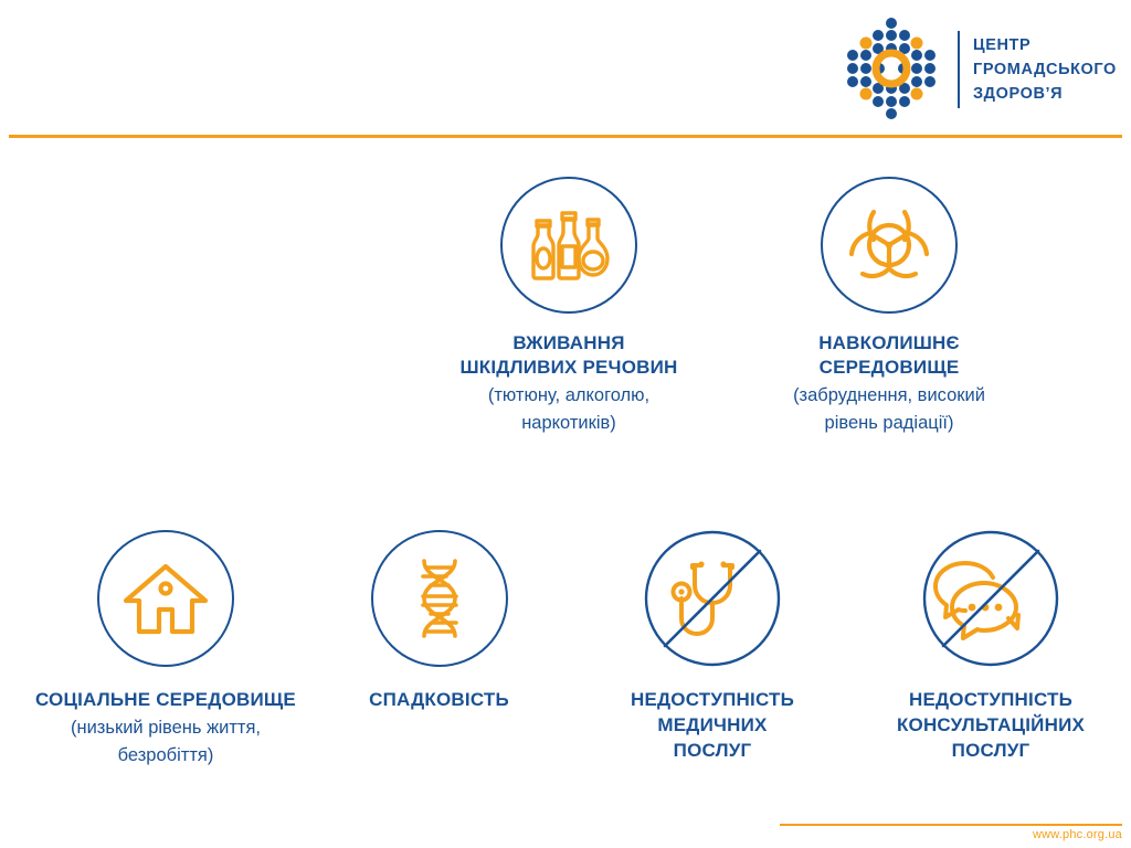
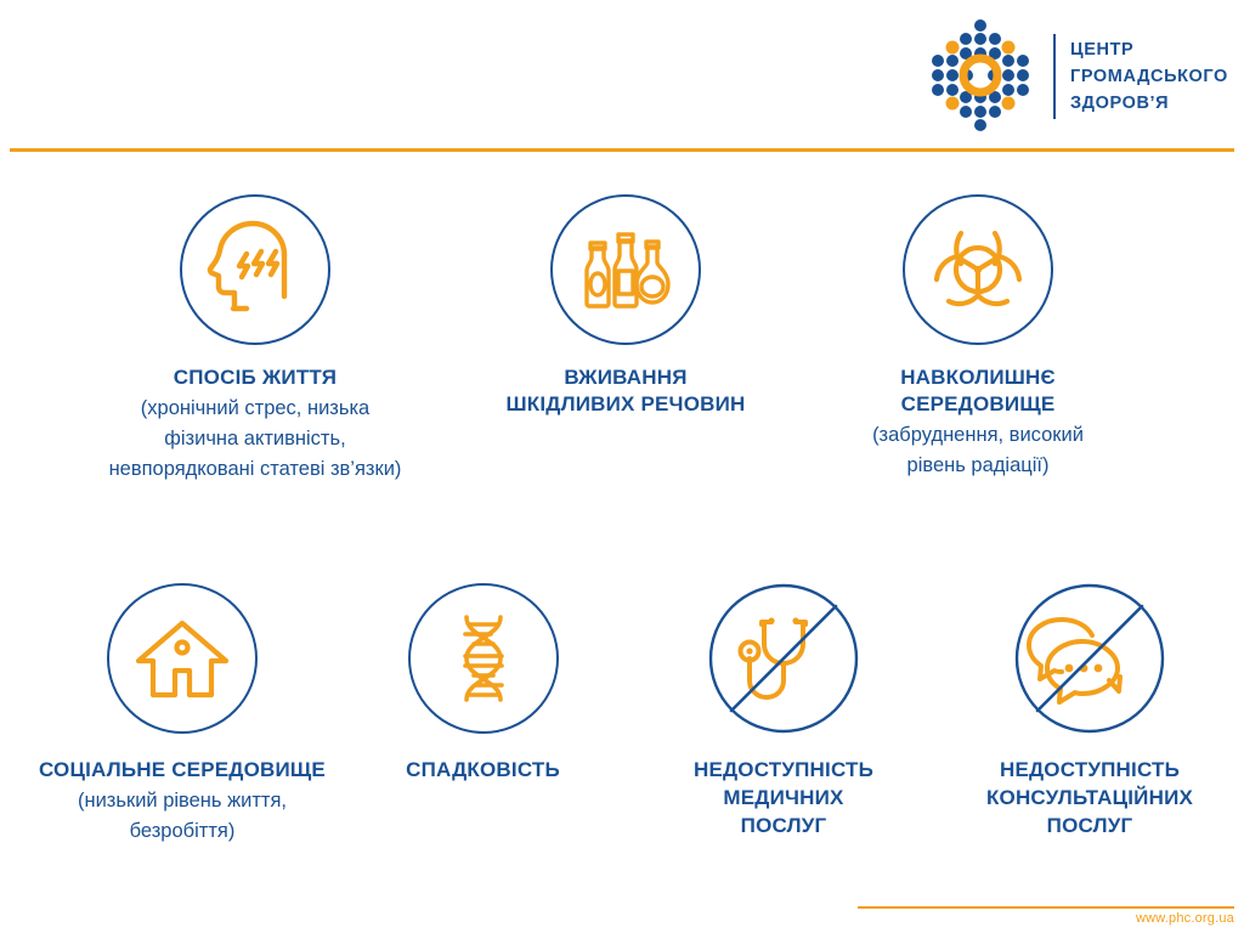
  ЦЕНТР
  ГРОМАДСЬКОГО
  ЗДОРОВ’Я
+ СПОСІБ ЖИТТЯ
+ (хронічний стрес, низька
+ фізична активність,
+ невпорядковані статеві зв’язки)
  ВЖИВАННЯ
  ШКІДЛИВИХ РЕЧОВИН
- (тютюну, алкоголю,
- наркотиків)
  НАВКОЛИШНЄ
  СЕРЕДОВИЩЕ
  (забруднення, високий
  рівень радіації)
  СОЦІАЛЬНЕ СЕРЕДОВИЩЕ
  (низький рівень життя,
  безробіття)
  СПАДКОВІСТЬ
  НЕДОСТУПНІСТЬ
  МЕДИЧНИХ
  ПОСЛУГ
  НЕДОСТУПНІСТЬ
  КОНСУЛЬТАЦІЙНИХ
  ПОСЛУГ
  www.phc.org.ua
